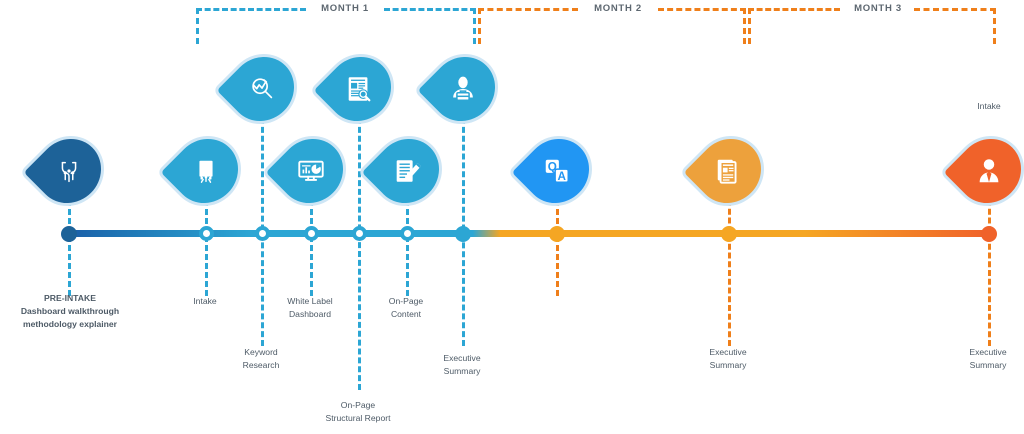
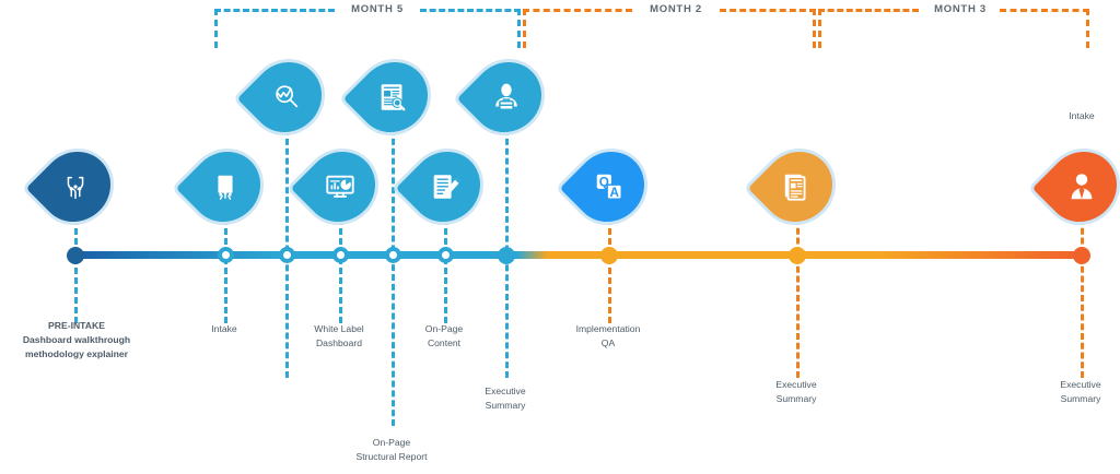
- MONTH 1
+ MONTH 5
  MONTH 2
  MONTH 3
  Q
  A
  Intake
  PRE-INTAKE
  Dashboard walkthrough
  methodology explainer
  Intake
- Keyword
- Research
  White Label
  Dashboard
  On-Page
  Structural Report
  On-Page
  Content
  Executive
  Summary
+ Implementation
+ QA
  Executive
  Summary
  Executive
  Summary
